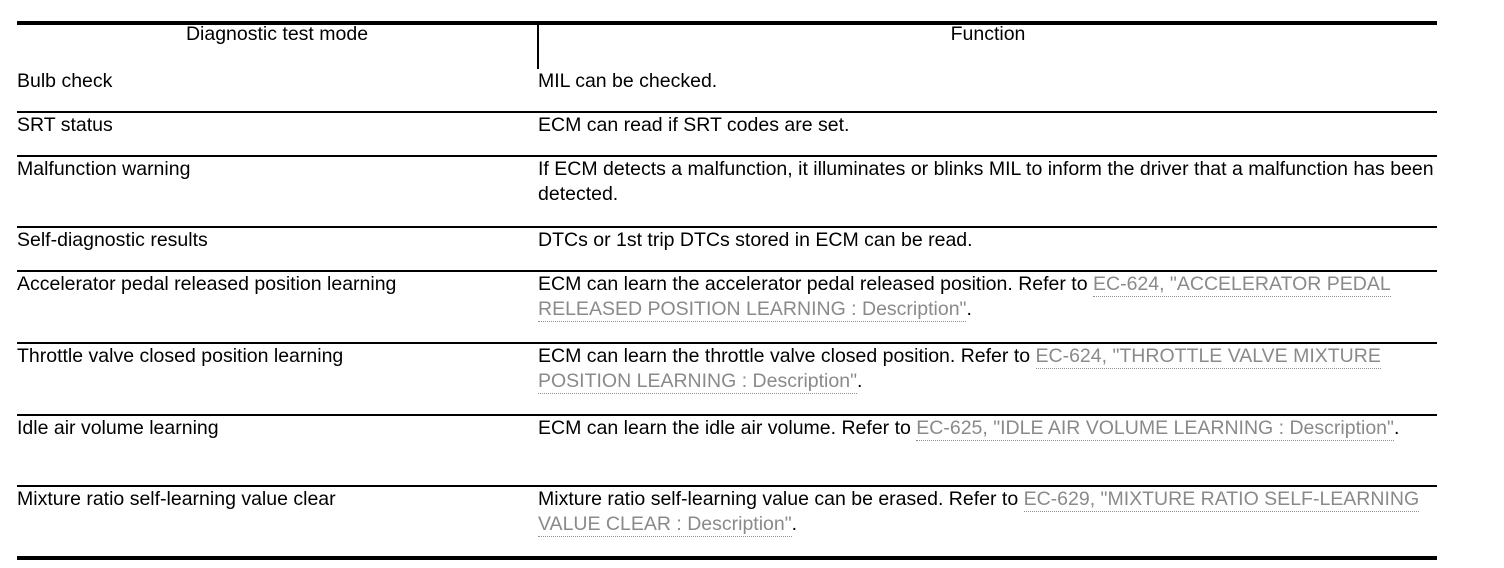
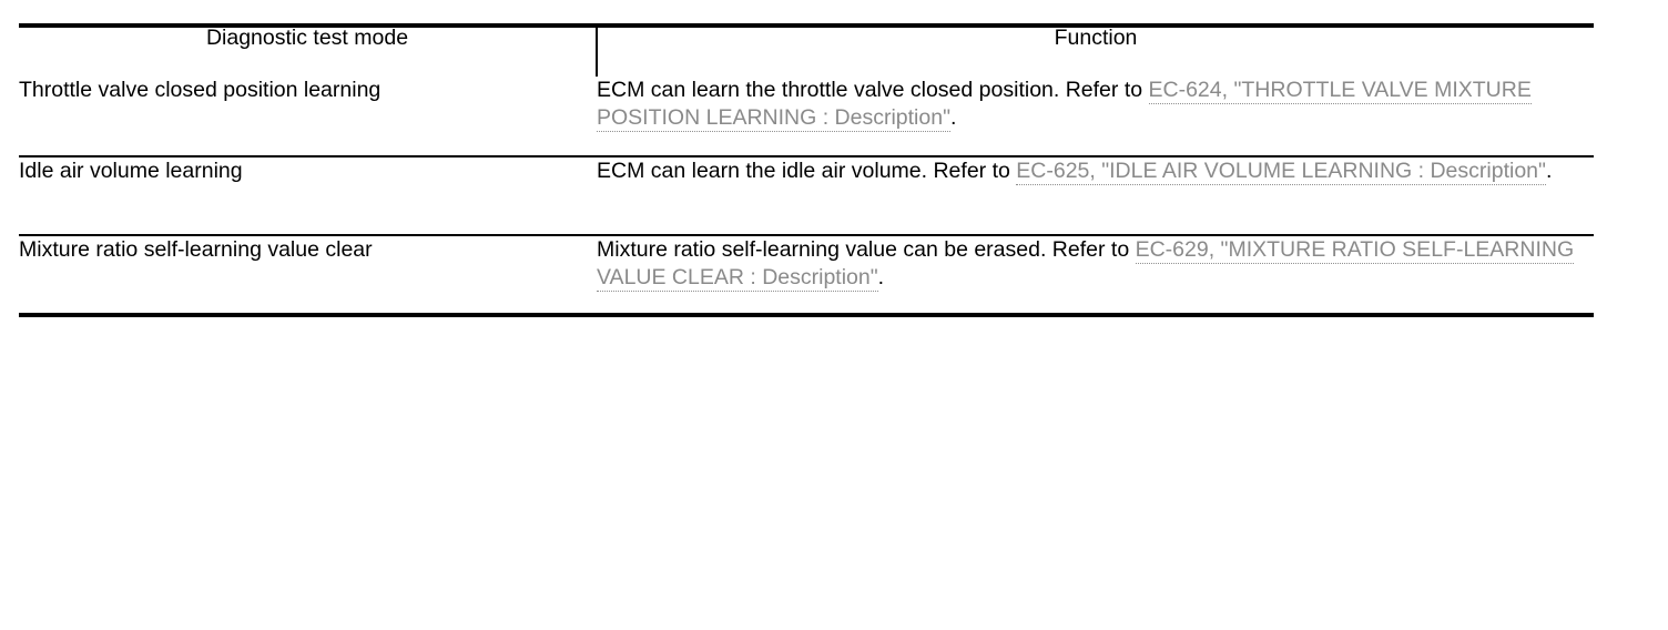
  Diagnostic test mode	Function
- Bulb check	MIL can be checked.
- SRT status	ECM can read if SRT codes are set.
- Malfunction warning	If ECM detects a malfunction, it illuminates or blinks MIL to inform the driver that a malfunction has been detected.
- Self-diagnostic results	DTCs or 1st trip DTCs stored in ECM can be read.
- Accelerator pedal released position learning	ECM can learn the accelerator pedal released position. Refer to EC-624, "ACCELERATOR PEDAL RELEASED POSITION LEARNING : Description".
  Throttle valve closed position learning	ECM can learn the throttle valve closed position. Refer to EC-624, "THROTTLE VALVE MIXTURE POSITION LEARNING : Description".
  Idle air volume learning	ECM can learn the idle air volume. Refer to EC-625, "IDLE AIR VOLUME LEARNING : Description".
  Mixture ratio self-learning value clear	Mixture ratio self-learning value can be erased. Refer to EC-629, "MIXTURE RATIO SELF-LEARNING VALUE CLEAR : Description".
